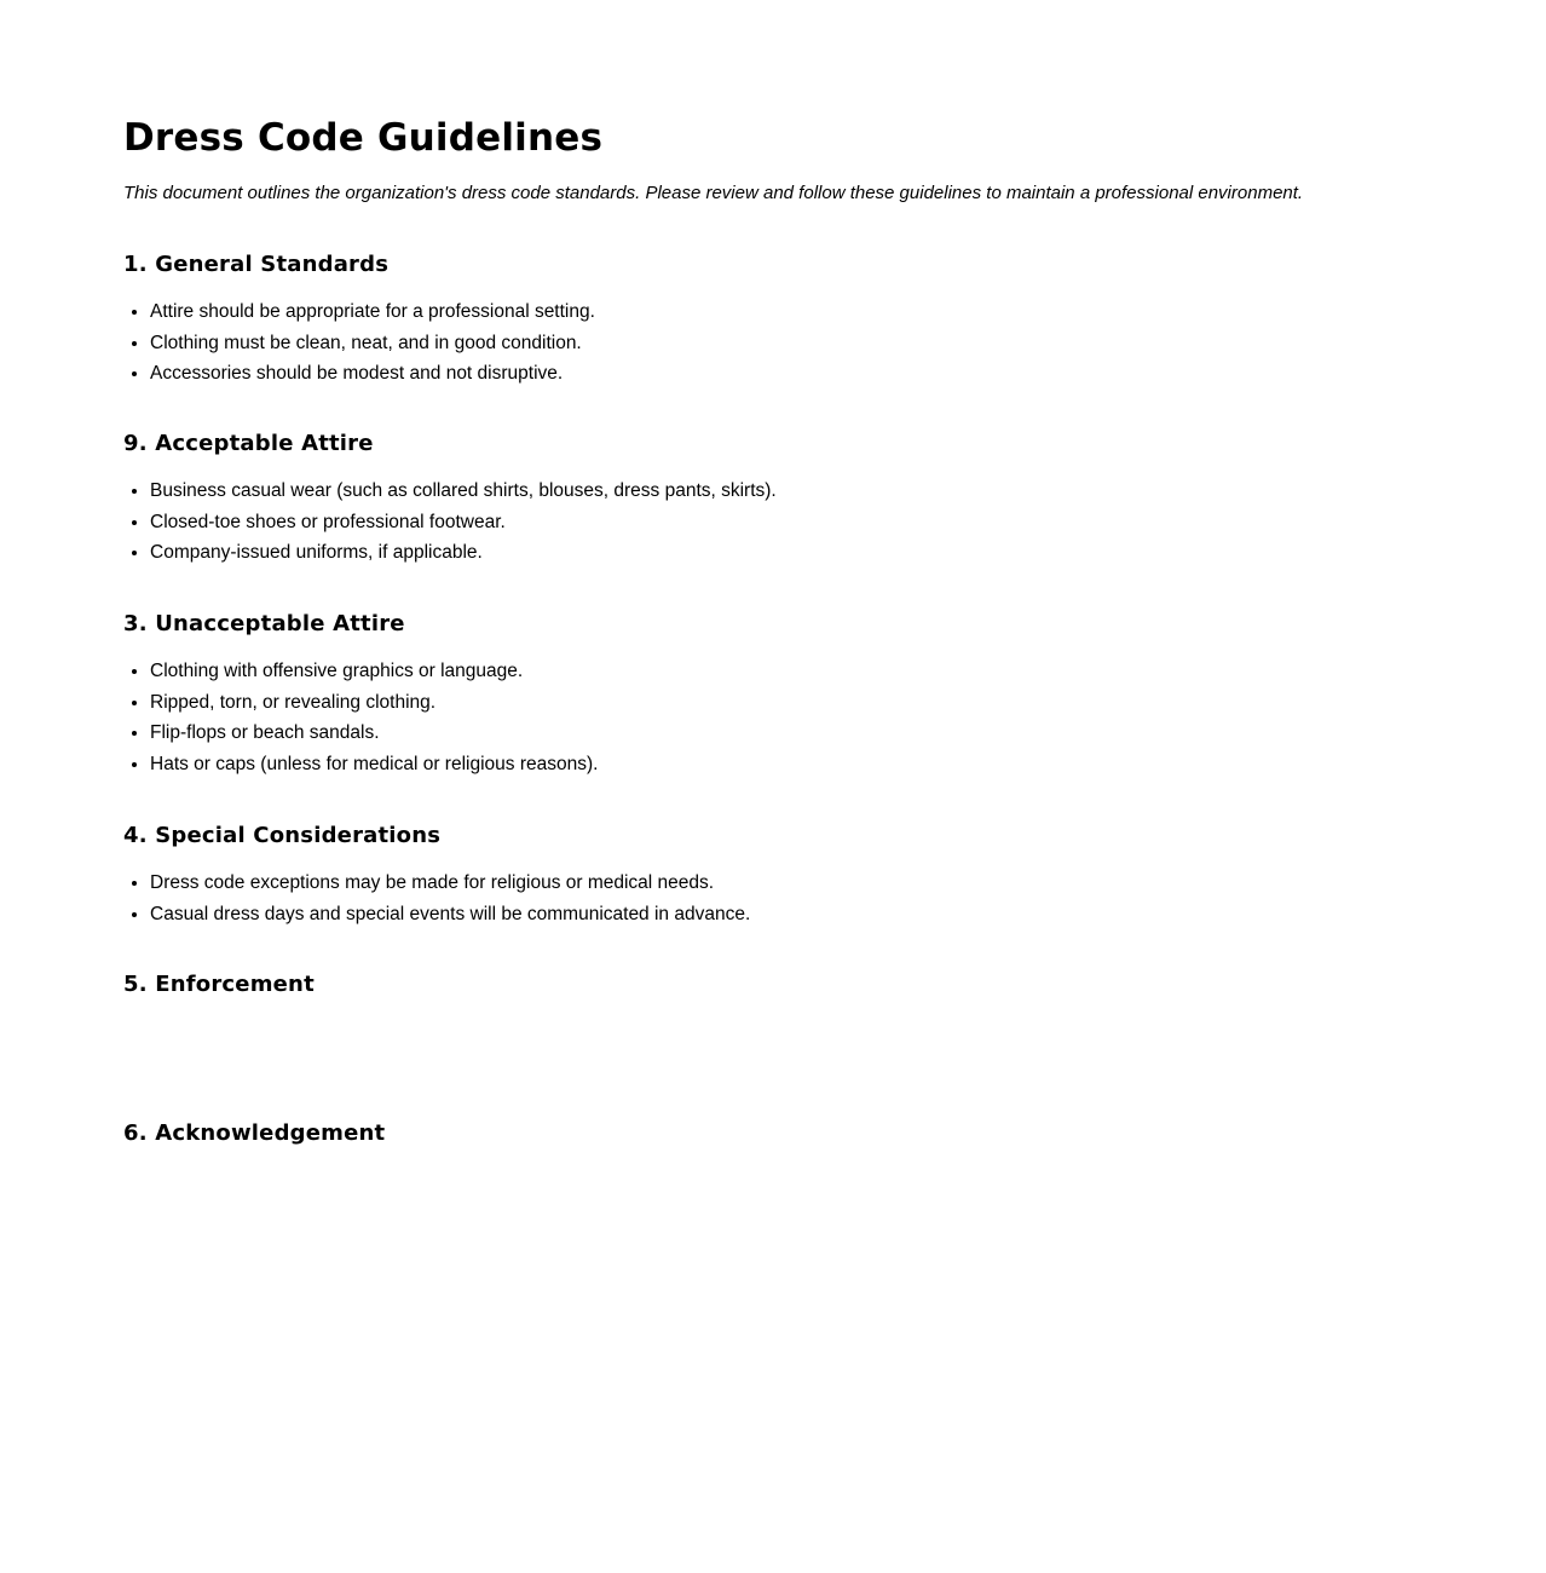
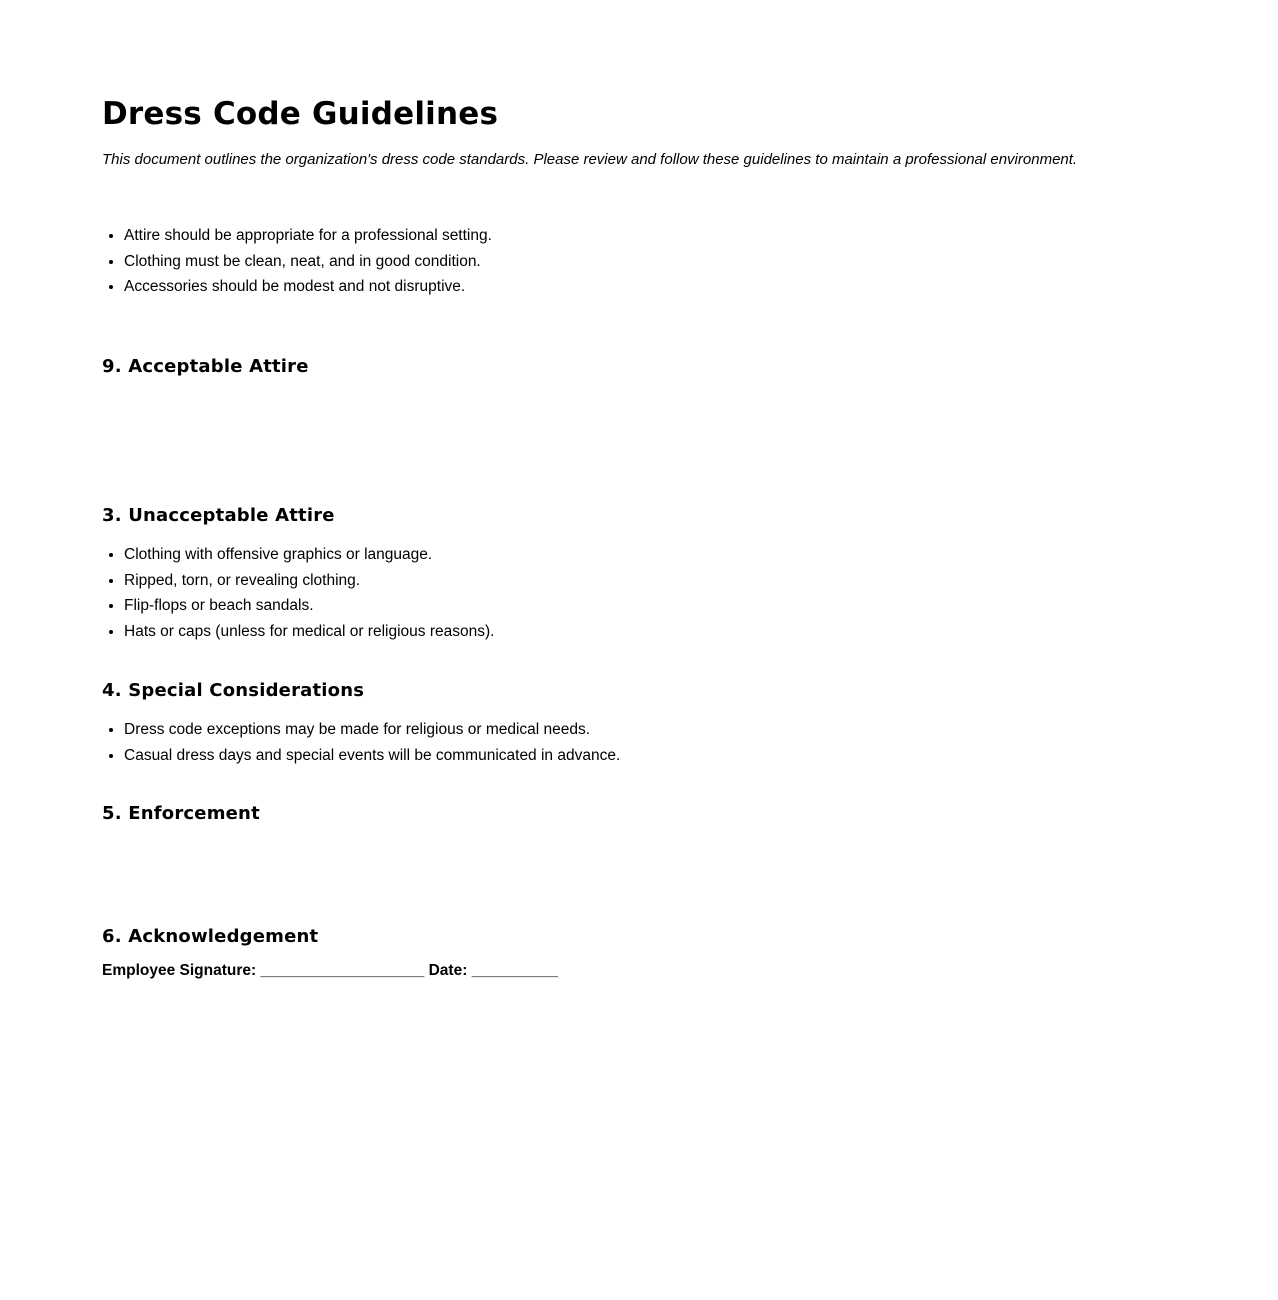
  Dress Code Guidelines
  This document outlines the organization's dress code standards. Please review and follow these guidelines to maintain a professional environment.
- 1. General Standards
  Attire should be appropriate for a professional setting.
  Clothing must be clean, neat, and in good condition.
  Accessories should be modest and not disruptive.
  9. Acceptable Attire
- Business casual wear (such as collared shirts, blouses, dress pants, skirts).
- Closed-toe shoes or professional footwear.
- Company-issued uniforms, if applicable.
  3. Unacceptable Attire
  Clothing with offensive graphics or language.
  Ripped, torn, or revealing clothing.
  Flip-flops or beach sandals.
  Hats or caps (unless for medical or religious reasons).
  4. Special Considerations
  Dress code exceptions may be made for religious or medical needs.
  Casual dress days and special events will be communicated in advance.
  5. Enforcement
  6. Acknowledgement
+ Employee Signature: ___________________ Date: __________
